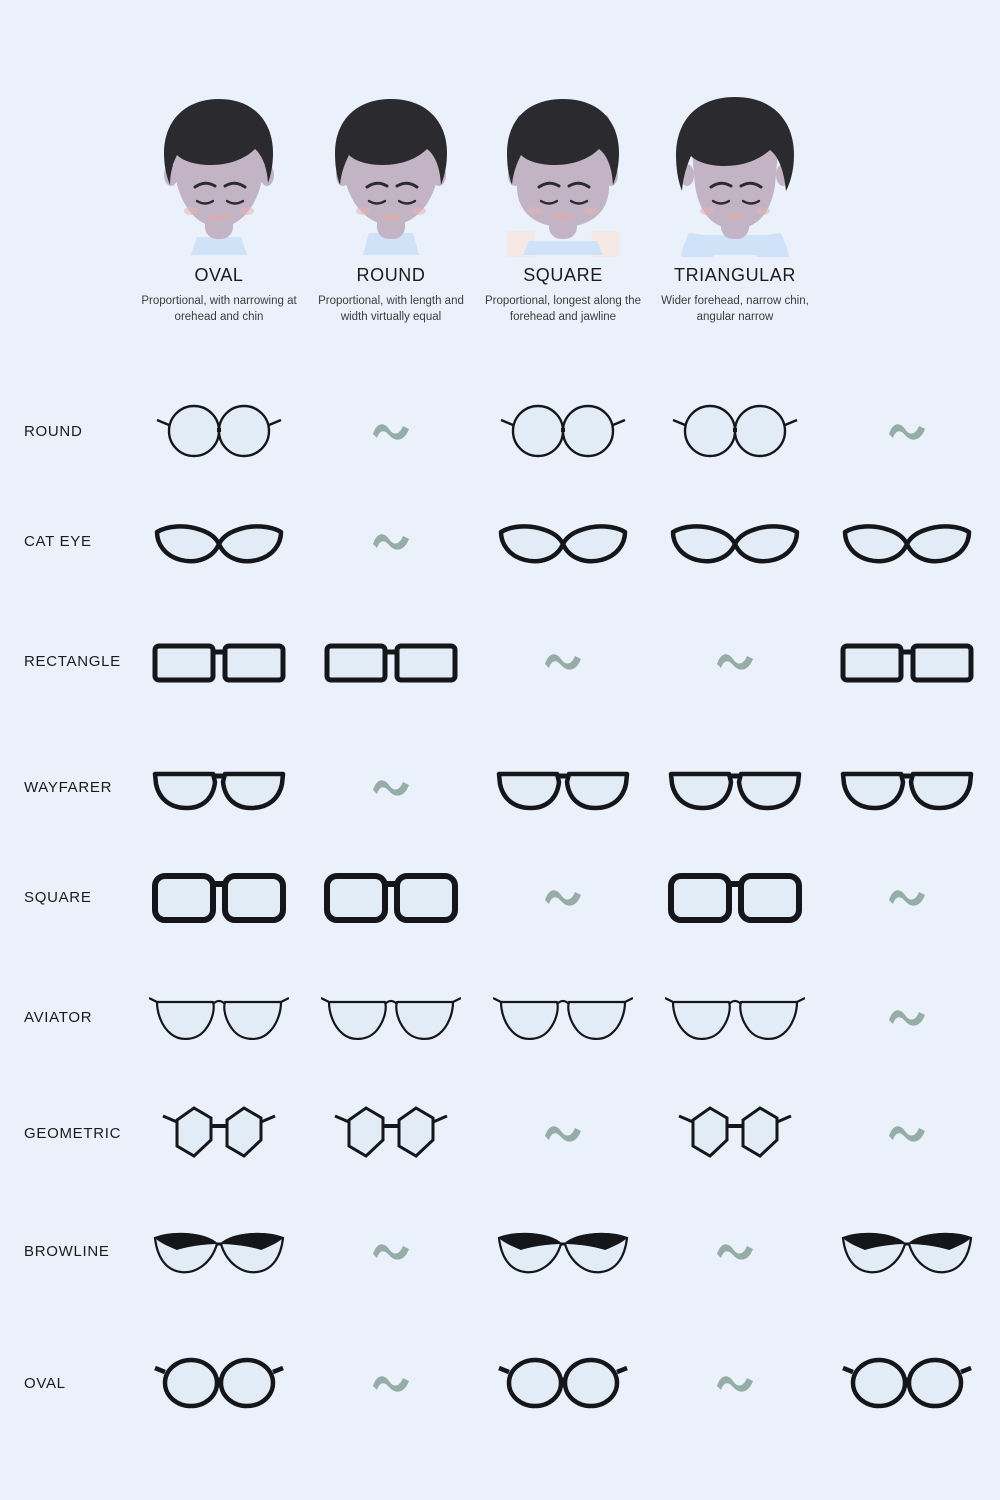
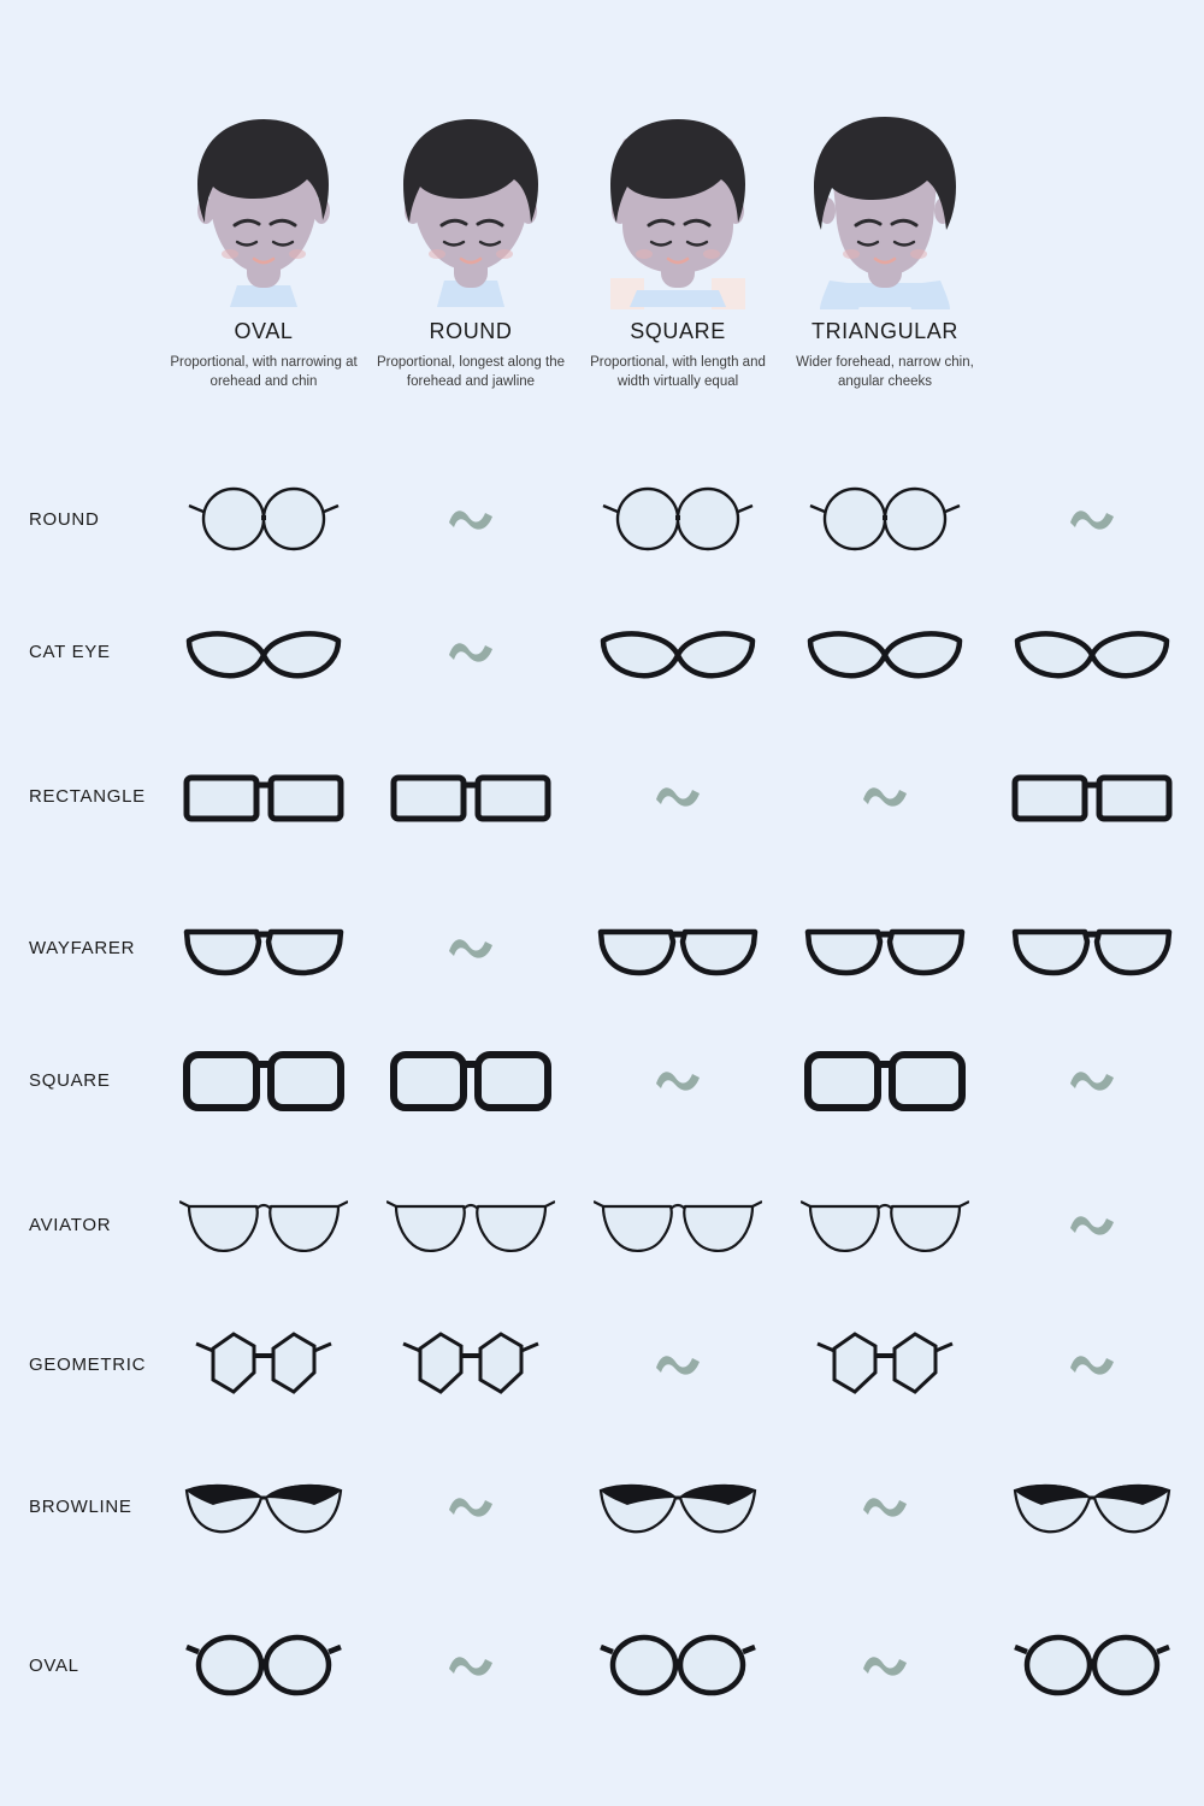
  OVAL
  Proportional, with narrowing at orehead and chin
  ROUND
- Proportional, with length and width virtually equal
+ Proportional, longest along the forehead and jawline
  SQUARE
- Proportional, longest along the forehead and jawline
+ Proportional, with length and width virtually equal
  TRIANGULAR
- Wider forehead, narrow chin, angular narrow
+ Wider forehead, narrow chin, angular cheeks
  ROUND
  CAT EYE
  RECTANGLE
  WAYFARER
  SQUARE
  AVIATOR
  GEOMETRIC
  BROWLINE
  OVAL
